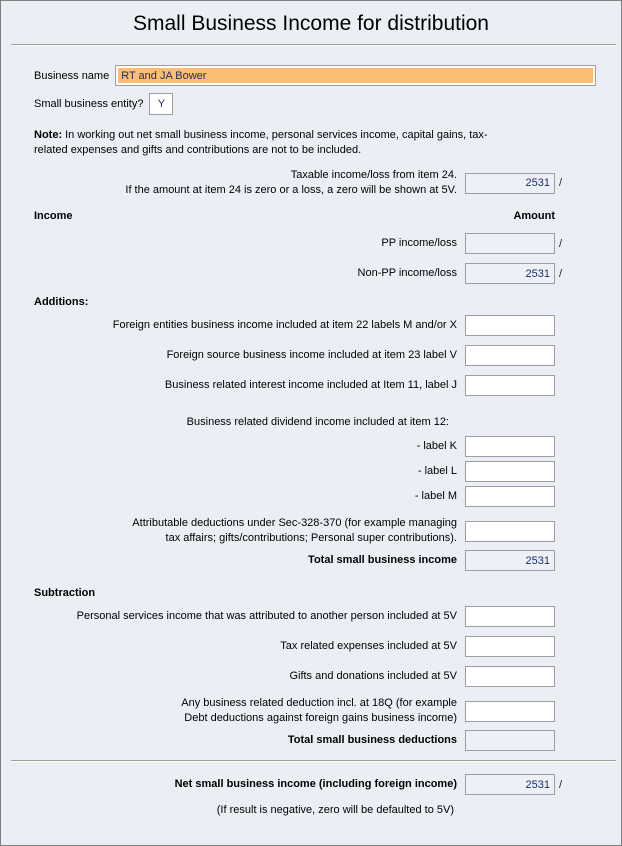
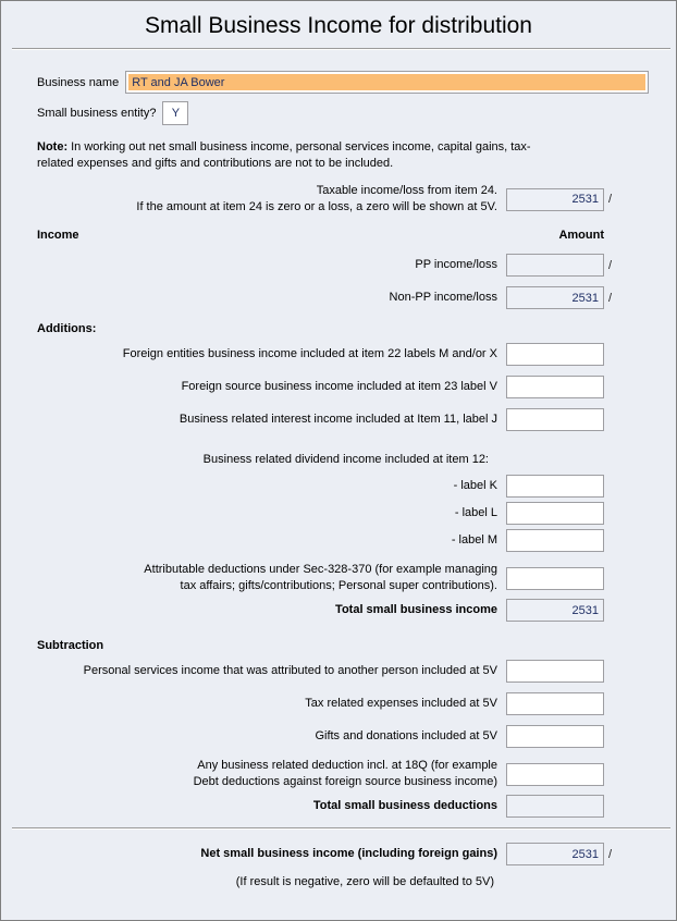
  Small Business Income for distribution
  Business name
  RT and JA Bower
  Small business entity?
  Y
  Note: In working out net small business income, personal services income, capital gains, tax-related expenses and gifts and contributions are not to be included.
  Taxable income/loss from item 24.
  If the amount at item 24 is zero or a loss, a zero will be shown at 5V.
  2531
  /
  Income
  Amount
  PP income/loss
  /
  Non-PP income/loss
  2531
  /
  Additions:
  Foreign entities business income included at item 22 labels M and/or X
  Foreign source business income included at item 23 label V
  Business related interest income included at Item 11, label J
  Business related dividend income included at item 12:
  - label K
  - label L
  - label M
  Attributable deductions under Sec-328-370 (for example managing
  tax affairs; gifts/contributions; Personal super contributions).
  Total small business income
  2531
  Subtraction
  Personal services income that was attributed to another person included at 5V
  Tax related expenses included at 5V
  Gifts and donations included at 5V
  Any business related deduction incl. at 18Q (for example
- Debt deductions against foreign gains business income)
+ Debt deductions against foreign source business income)
  Total small business deductions
- Net small business income (including foreign income)
+ Net small business income (including foreign gains)
  2531
  /
  (If result is negative, zero will be defaulted to 5V)
